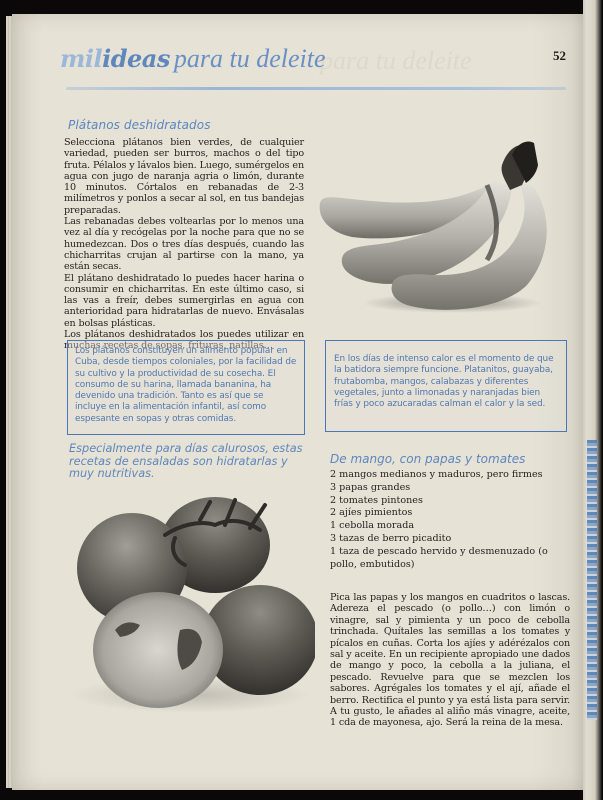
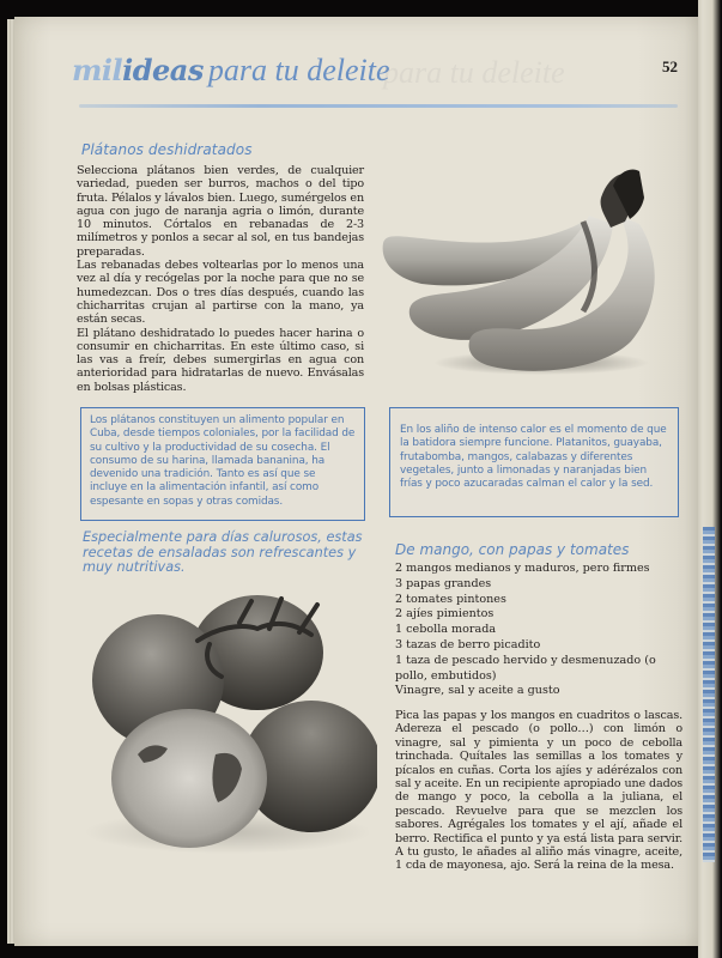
  milideas para tu deleite
  para tu deleite
  52
  Plátanos deshidratados
  Selecciona plátanos bien verdes, de cualquier variedad, pueden ser burros, machos o del tipo fruta. Pélalos y lávalos bien. Luego, sumérgelos en agua con jugo de naranja agria o limón, durante 10 minutos. Córtalos en rebanadas de 2-3 milímetros y ponlos a secar al sol, en tus bandejas preparadas.
  Las rebanadas debes voltearlas por lo menos una vez al día y recógelas por la noche para que no se humedezcan. Dos o tres días después, cuando las chicharritas crujan al partirse con la mano, ya están secas.
  El plátano deshidratado lo puedes hacer harina o consumir en chicharritas. En este último caso, si las vas a freír, debes sumergirlas en agua con anterioridad para hidratarlas de nuevo. Envásalas en bolsas plásticas.
- Los plátanos deshidratados los puedes utilizar en muchas recetas de sopas, frituras, natillas…
  Los plátanos constituyen un alimento popular en Cuba, desde tiempos coloniales, por la facilidad de su cultivo y la productividad de su cosecha. El consumo de su harina, llamada bananina, ha devenido una tradición. Tanto es así que se incluye en la alimentación infantil, así como espesante en sopas y otras comidas.
- En los días de intenso calor es el momento de que la batidora siempre funcione. Platanitos, guayaba, frutabomba, mangos, calabazas y diferentes vegetales, junto a limonadas y naranjadas bien frías y poco azucaradas calman el calor y la sed.
+ En los aliño de intenso calor es el momento de que la batidora siempre funcione. Platanitos, guayaba, frutabomba, mangos, calabazas y diferentes vegetales, junto a limonadas y naranjadas bien frías y poco azucaradas calman el calor y la sed.
- Especialmente para días calurosos, estas recetas de ensaladas son hidratarlas y muy nutritivas.
+ Especialmente para días calurosos, estas recetas de ensaladas son refrescantes y muy nutritivas.
  De mango, con papas y tomates
  2 mangos medianos y maduros, pero firmes
  3 papas grandes
  2 tomates pintones
  2 ajíes pimientos
  1 cebolla morada
  3 tazas de berro picadito
  1 taza de pescado hervido y desmenuzado (o pollo, embutidos)
+ Vinagre, sal y aceite a gusto
  Pica las papas y los mangos en cuadritos o lascas. Adereza el pescado (o pollo…) con limón o vinagre, sal y pimienta y un poco de cebolla trinchada. Quítales las semillas a los tomates y pícalos en cuñas. Corta los ajíes y adérézalos con sal y aceite. En un recipiente apropiado une dados de mango y poco, la cebolla a la juliana, el pescado. Revuelve para que se mezclen los sabores. Agrégales los tomates y el ají, añade el berro. Rectifica el punto y ya está lista para servir. A tu gusto, le añades al aliño más vinagre, aceite, 1 cda de mayonesa, ajo. Será la reina de la mesa.
